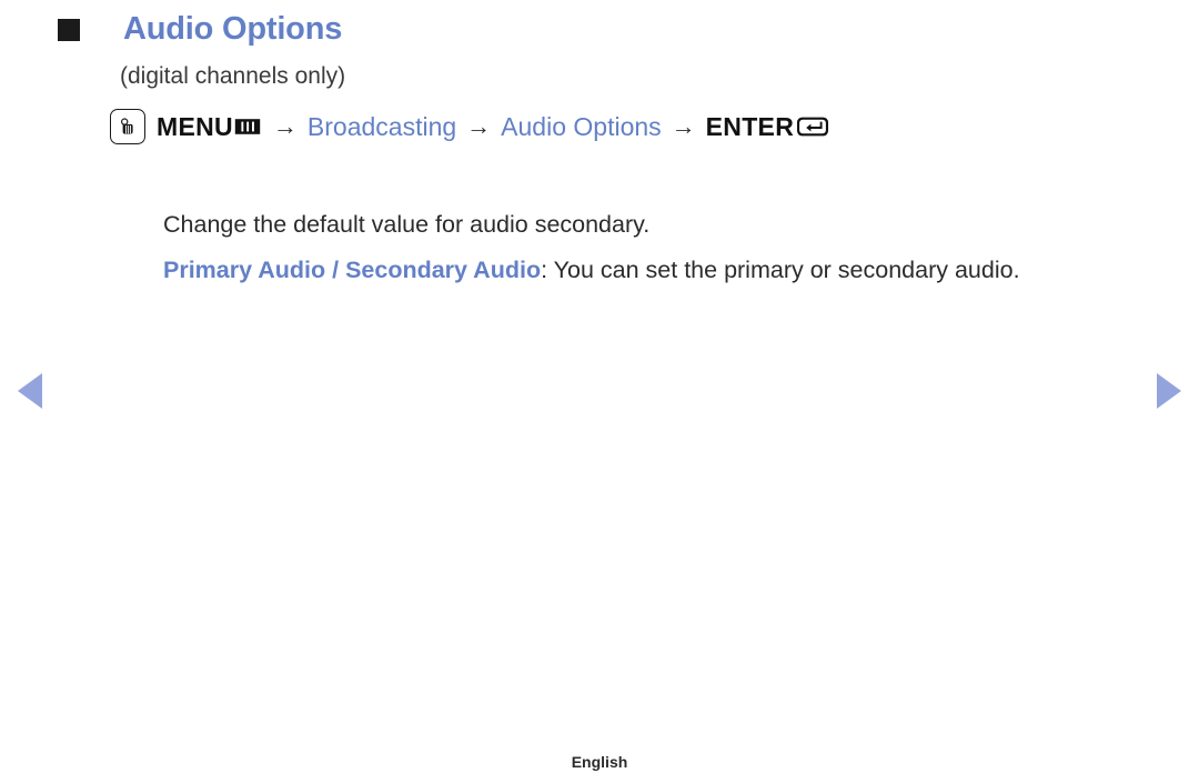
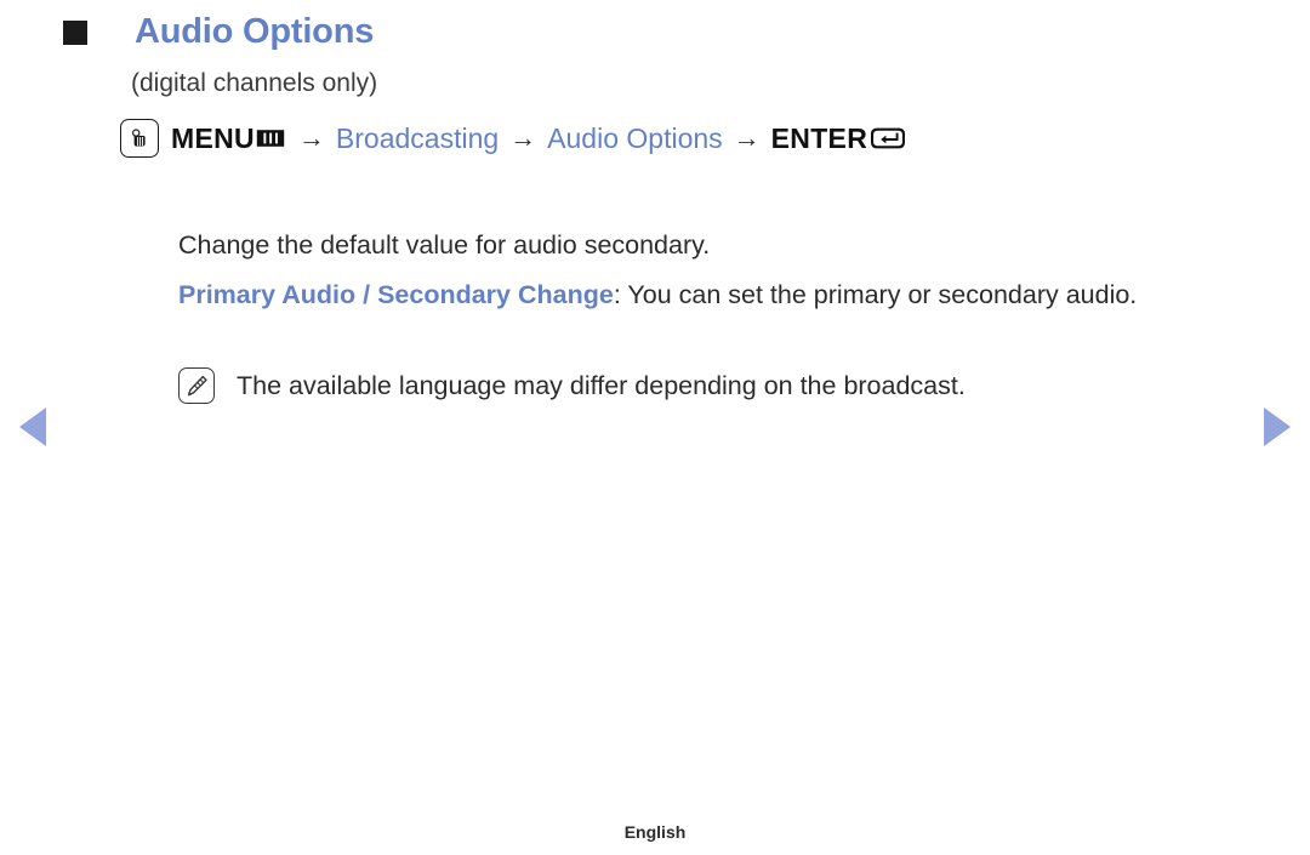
  Audio Options
  (digital channels only)
  MENU
  →
  Broadcasting
  →
  Audio Options
  →
  ENTER
  Change the default value for audio secondary.
- Primary Audio / Secondary Audio: You can set the primary or secondary audio.
+ Primary Audio / Secondary Change: You can set the primary or secondary audio.
+ The available language may differ depending on the broadcast.
  English
